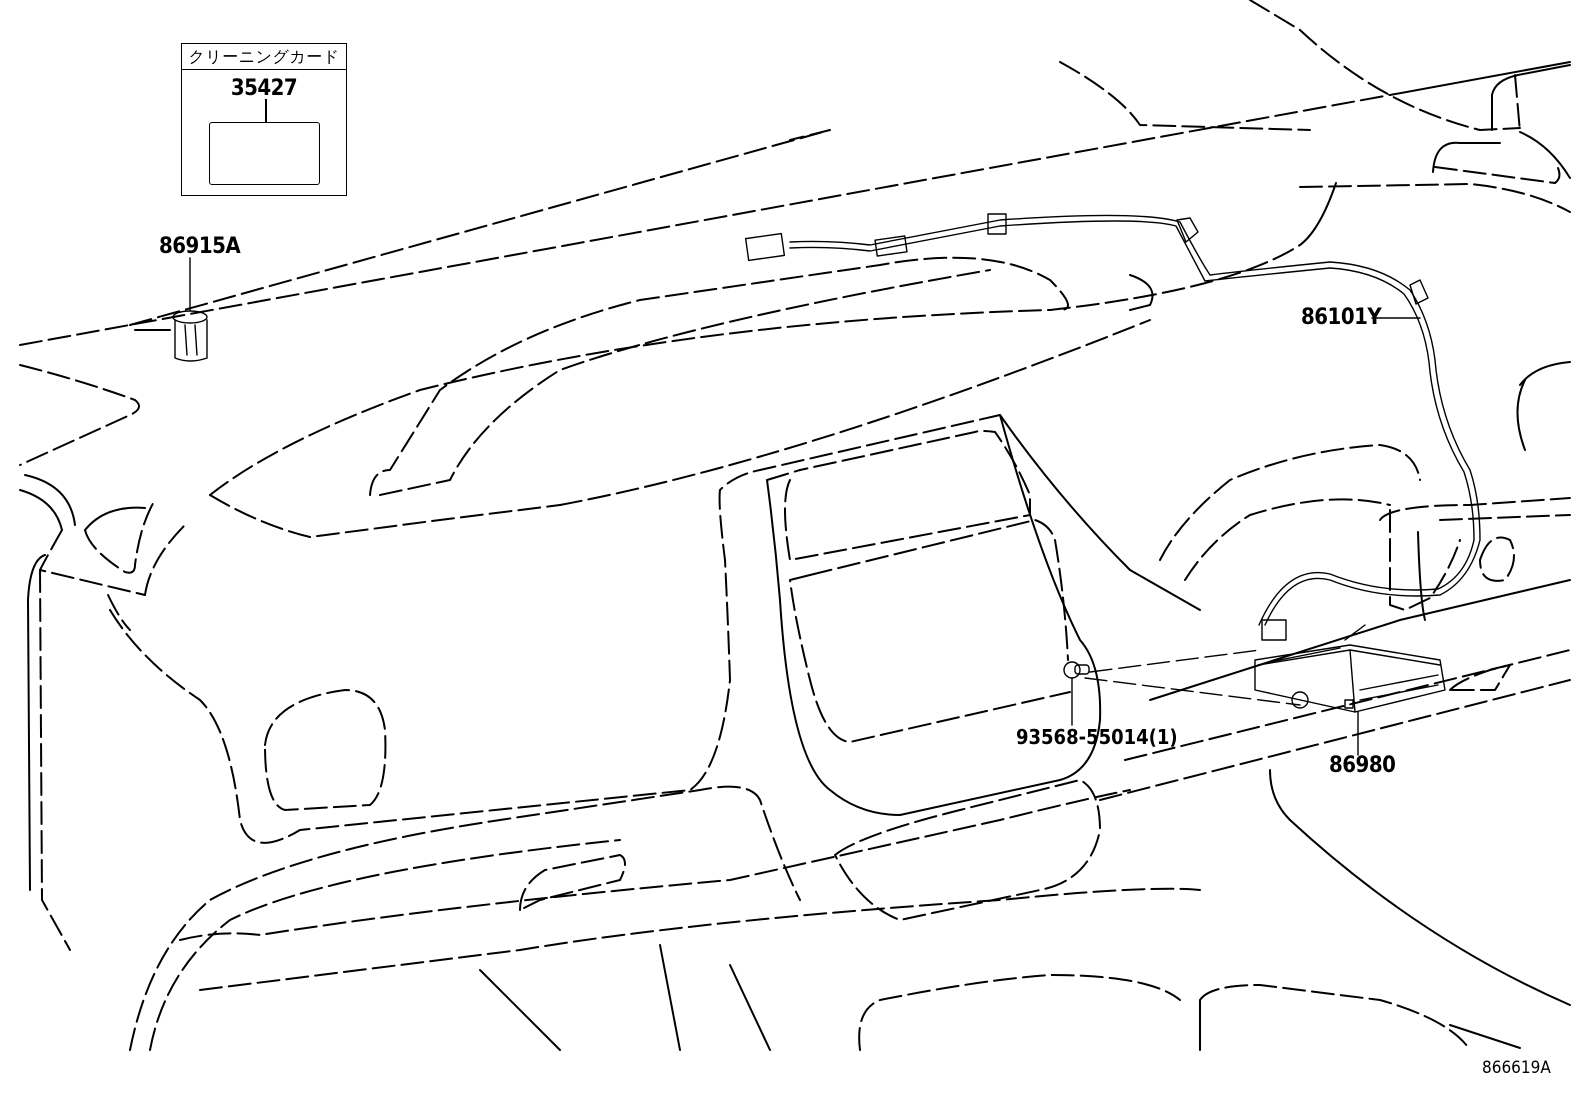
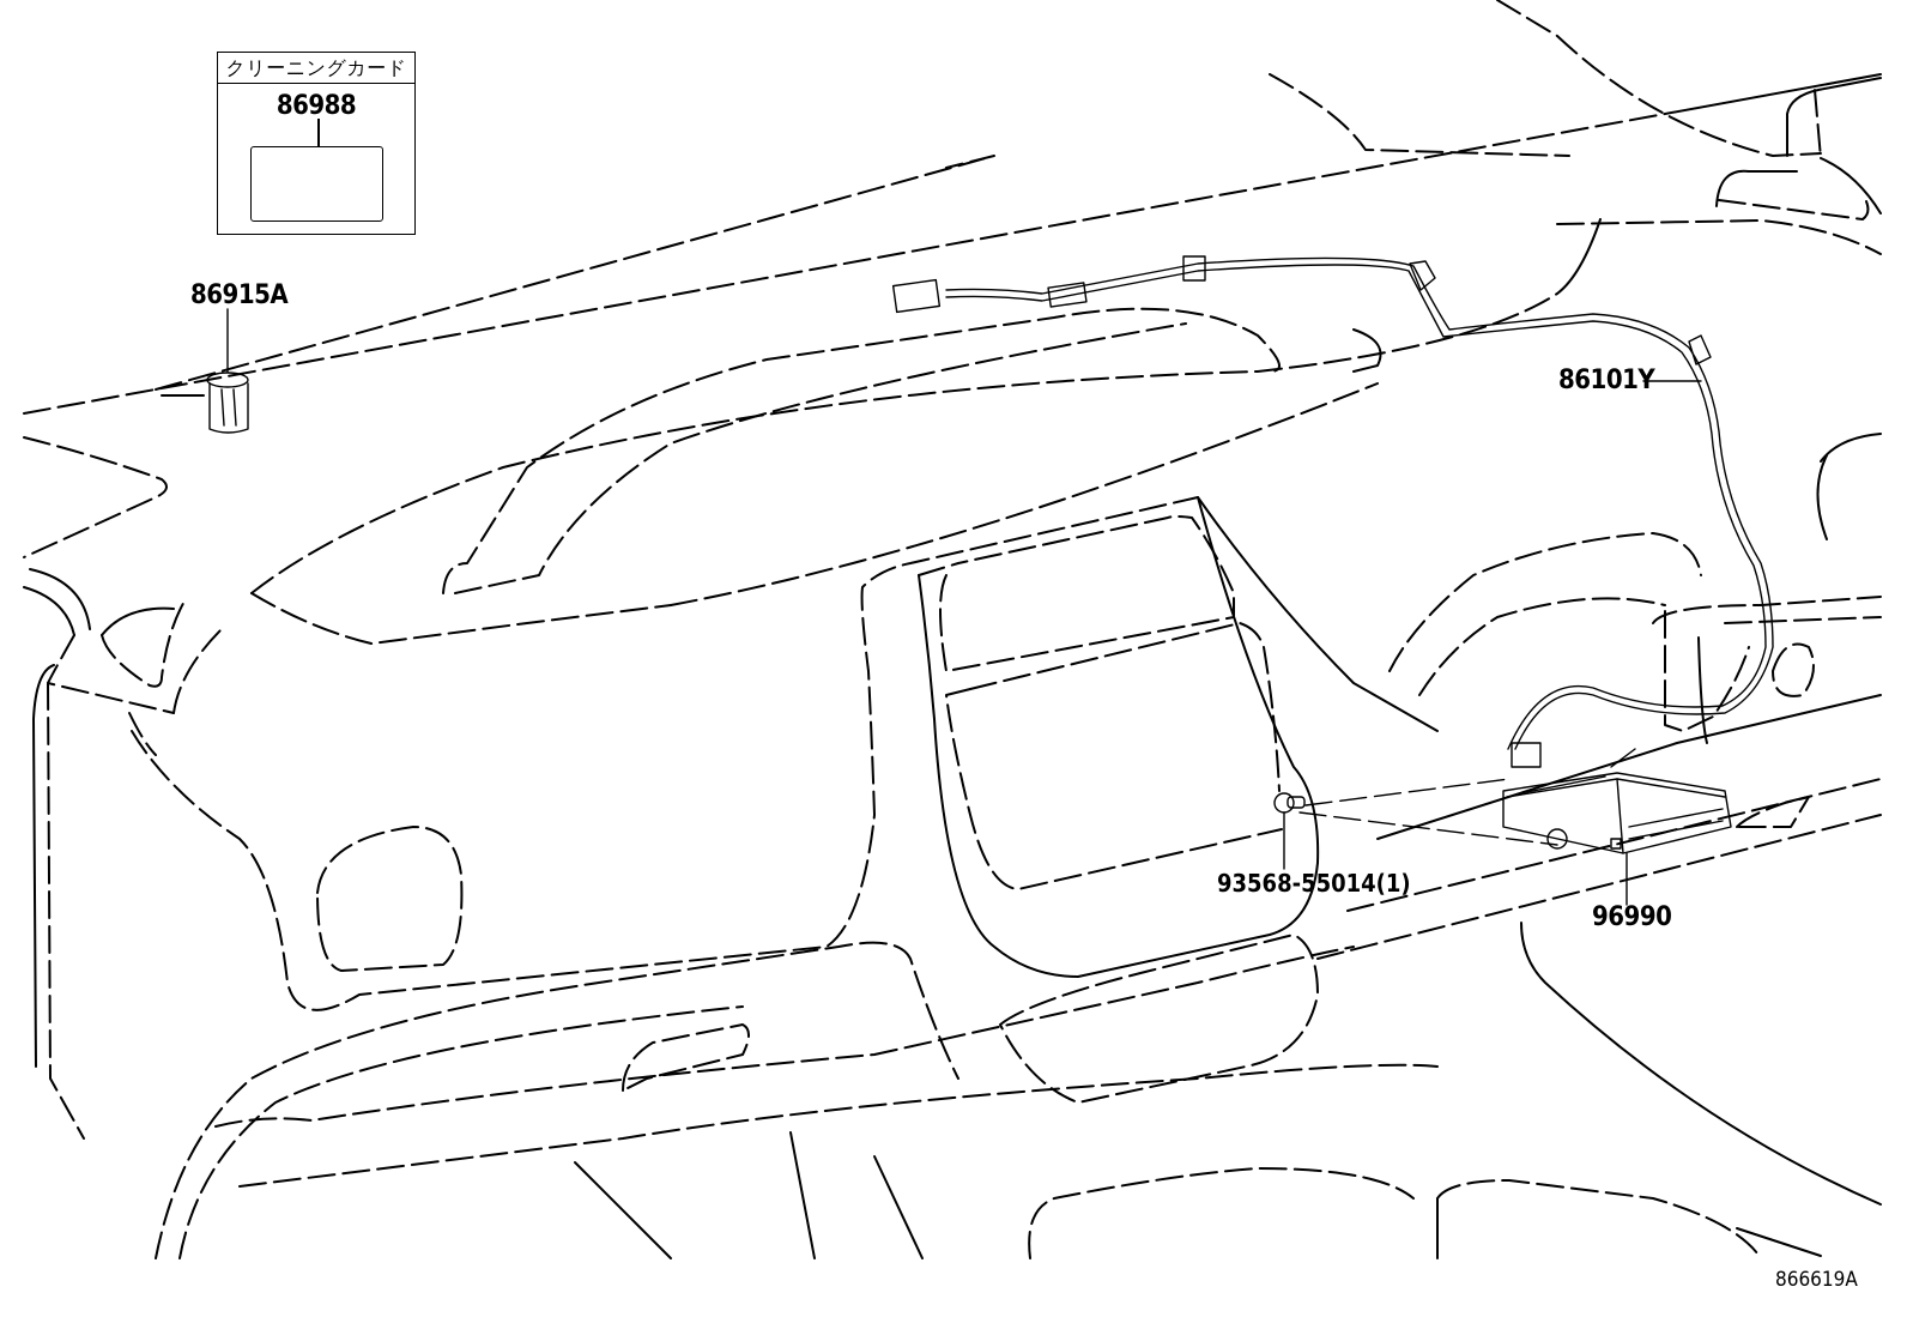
  クリーニングカード
- 35427
+ 86988
  86915A
  86101Y
  93568-55014(1)
- 86980
+ 96990
  866619A
